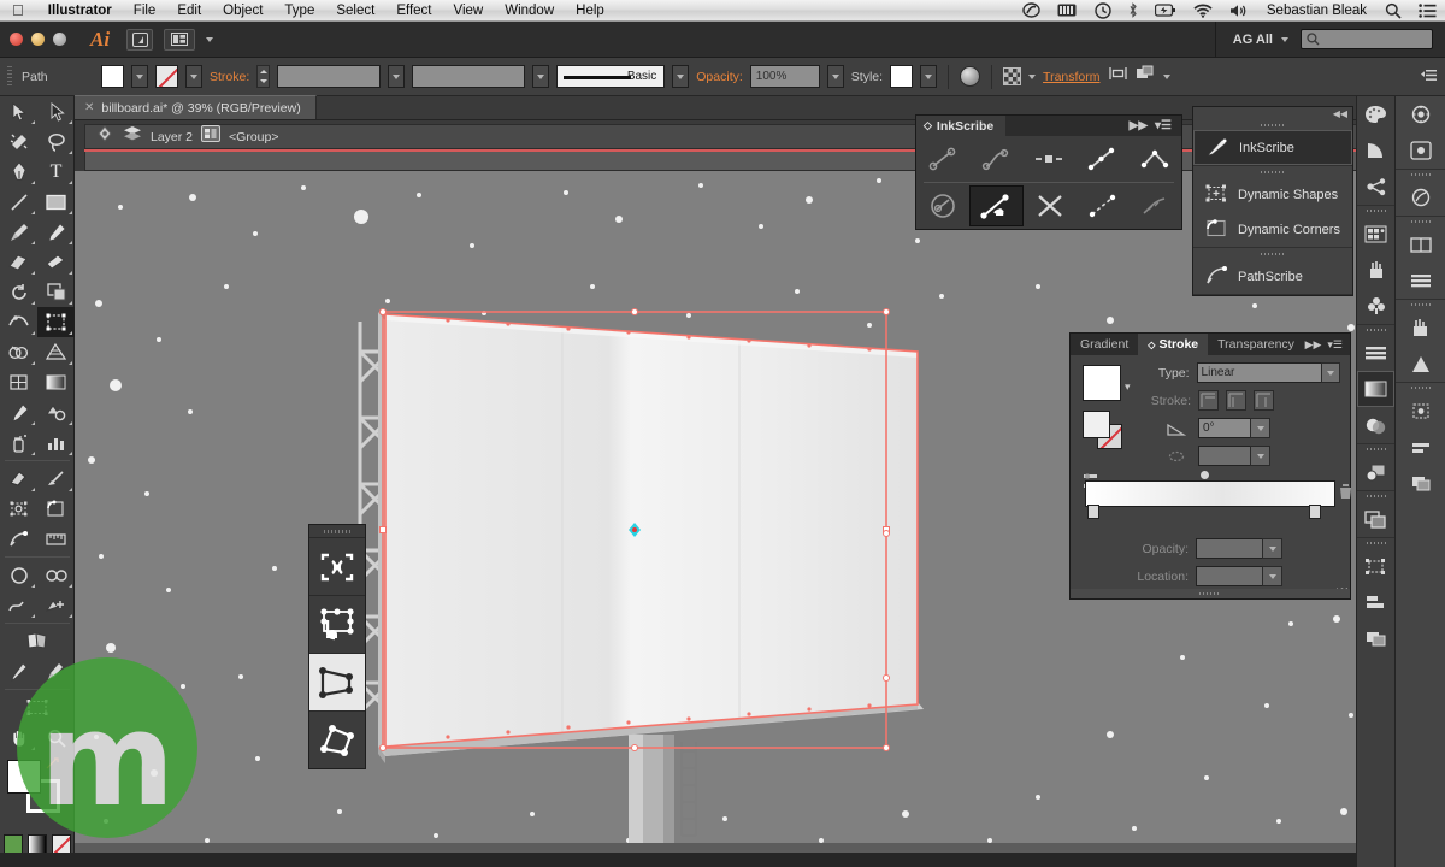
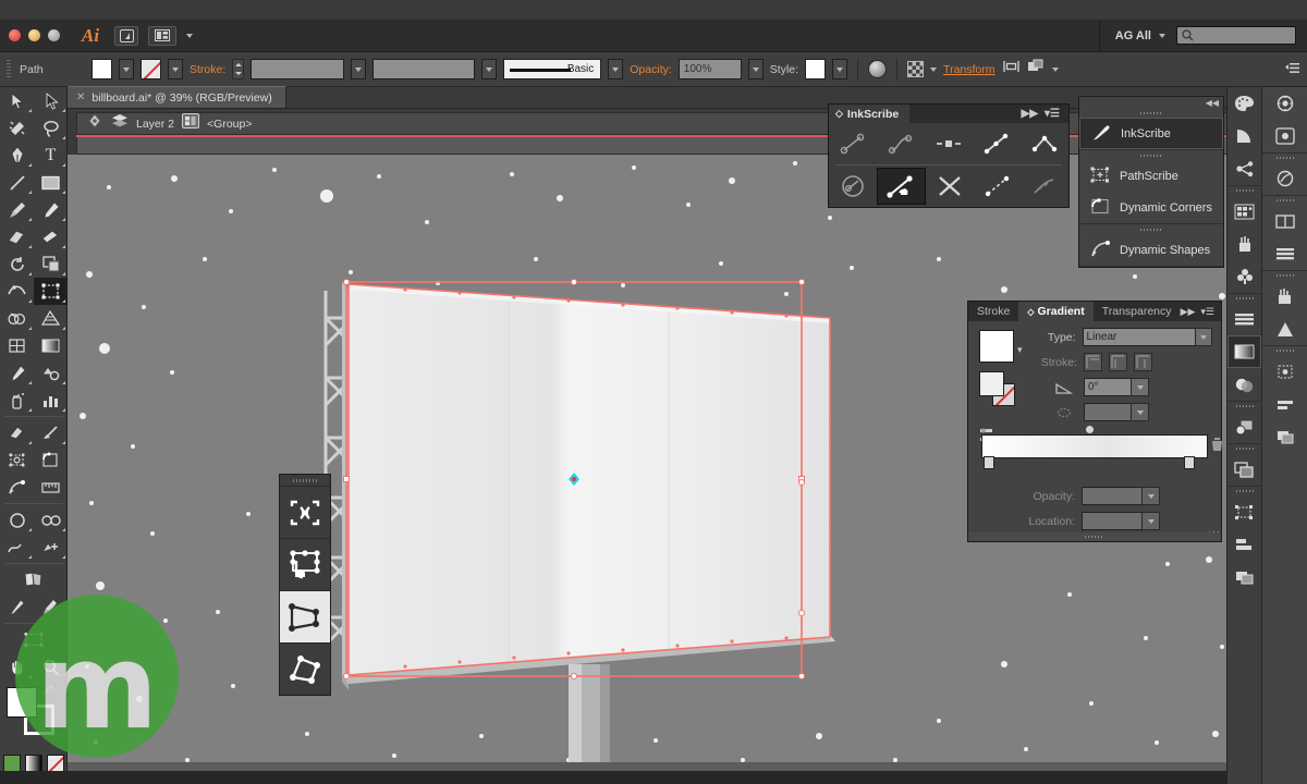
- 
- Illustrator
- File
- Edit
- Object
- Type
- Select
- Effect
- View
- Window
- Help
- Sebastian Bleak
  Ai
  AG All
  Path
  Stroke:
  asic
  Opacity:
  100%
  Style:
  Transform
  ✕
  billboard.ai* @ 39% (RGB/Preview)
  Layer 2
  <Group>
  T
  ◇
  InkScribe
  ▶▶
  ▾☰
  ◀◀
  InkScribe
- Dynamic Shapes
+ PathScribe
  Dynamic Corners
- PathScribe
+ Dynamic Shapes
- Gradient
+ Stroke
  ◇
- Stroke
+ Gradient
  Transparency
  ▶▶
  ▾☰
  ▾
  Type:
  Linear
  Stroke:
  0°
  Opacity:
  Location:
  m
